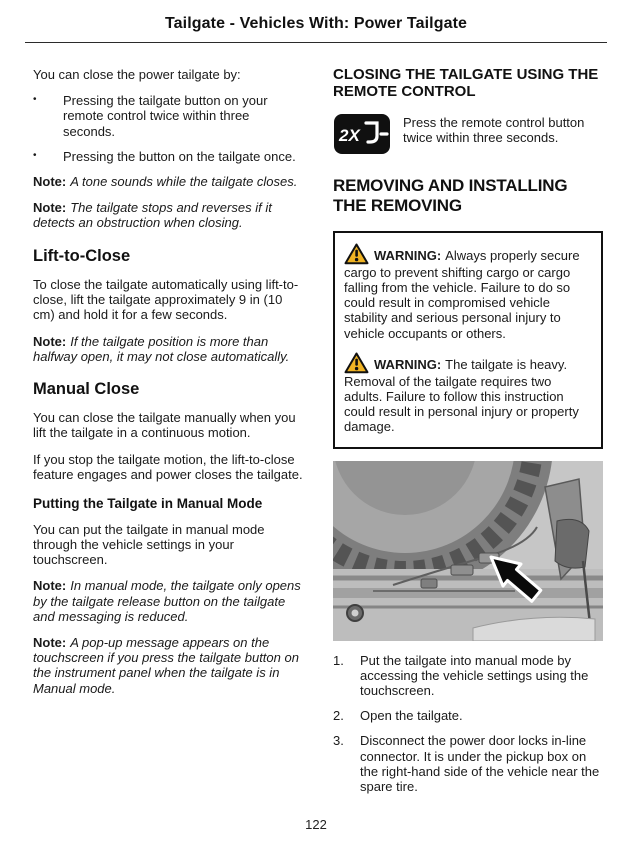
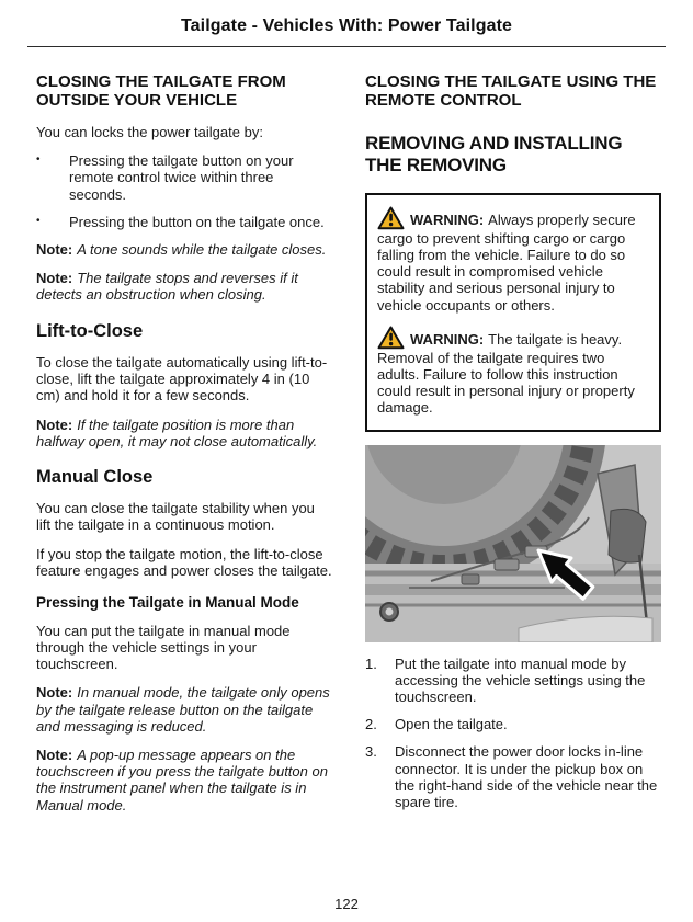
  Tailgate - Vehicles With: Power Tailgate
+ CLOSING THE TAILGATE FROM OUTSIDE YOUR VEHICLE
- You can close the power tailgate by:
+ You can locks the power tailgate by:
  •
  Pressing the tailgate button on your remote control twice within three seconds.
  •
  Pressing the button on the tailgate once.
  Note: A tone sounds while the tailgate closes.
  Note: The tailgate stops and reverses if it detects an obstruction when closing.
  Lift-to-Close
- To close the tailgate automatically using lift-to-close, lift the tailgate approximately 9 in (10 cm) and hold it for a few seconds.
+ To close the tailgate automatically using lift-to-close, lift the tailgate approximately 4 in (10 cm) and hold it for a few seconds.
  Note: If the tailgate position is more than halfway open, it may not close automatically.
  Manual Close
- You can close the tailgate manually when you lift the tailgate in a continuous motion.
+ You can close the tailgate stability when you lift the tailgate in a continuous motion.
  If you stop the tailgate motion, the lift-to-close feature engages and power closes the tailgate.
- Putting the Tailgate in Manual Mode
+ Pressing the Tailgate in Manual Mode
  You can put the tailgate in manual mode through the vehicle settings in your touchscreen.
  Note: In manual mode, the tailgate only opens by the tailgate release button on the tailgate and messaging is reduced.
  Note: A pop-up message appears on the touchscreen if you press the tailgate button on the instrument panel when the tailgate is in Manual mode.
  CLOSING THE TAILGATE USING THE REMOTE CONTROL
- 2X
- Press the remote control button twice within three seconds.
  REMOVING AND INSTALLING THE REMOVING
  WARNING: Always properly secure cargo to prevent shifting cargo or cargo falling from the vehicle. Failure to do so could result in compromised vehicle stability and serious personal injury to vehicle occupants or others.
  WARNING: The tailgate is heavy. Removal of the tailgate requires two adults. Failure to follow this instruction could result in personal injury or property damage.
  1.
  Put the tailgate into manual mode by accessing the vehicle settings using the touchscreen.
  2.
  Open the tailgate.
  3.
  Disconnect the power door locks in-line connector. It is under the pickup box on the right-hand side of the vehicle near the spare tire.
  122
